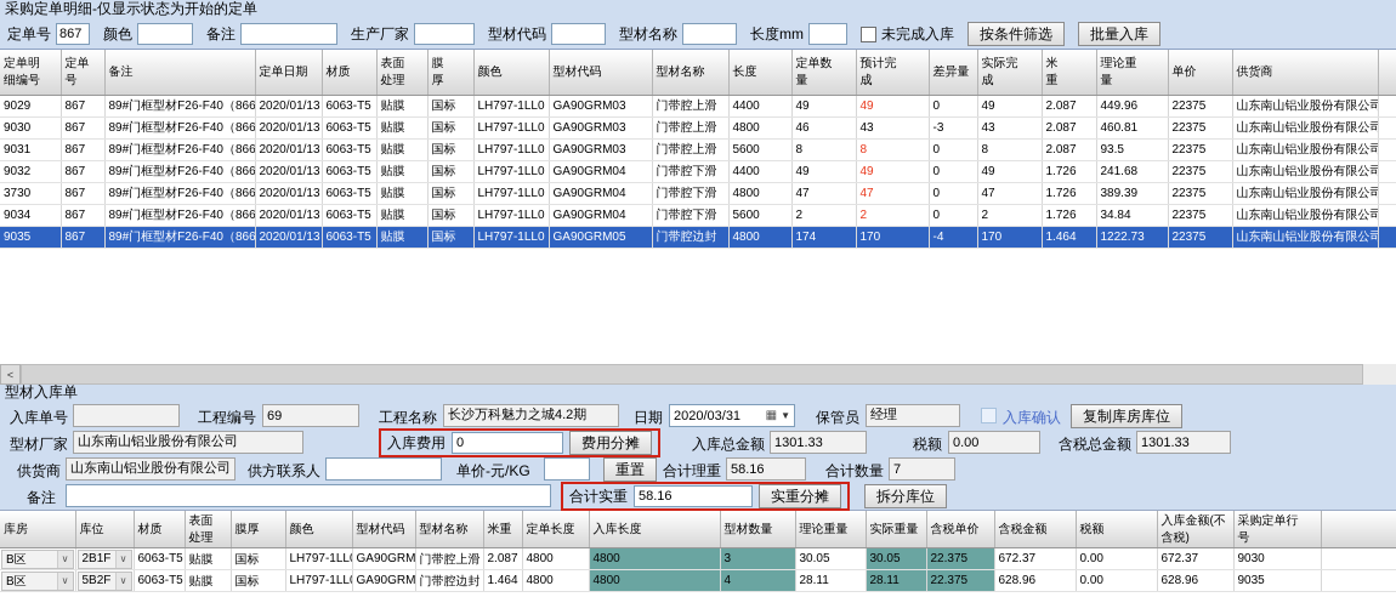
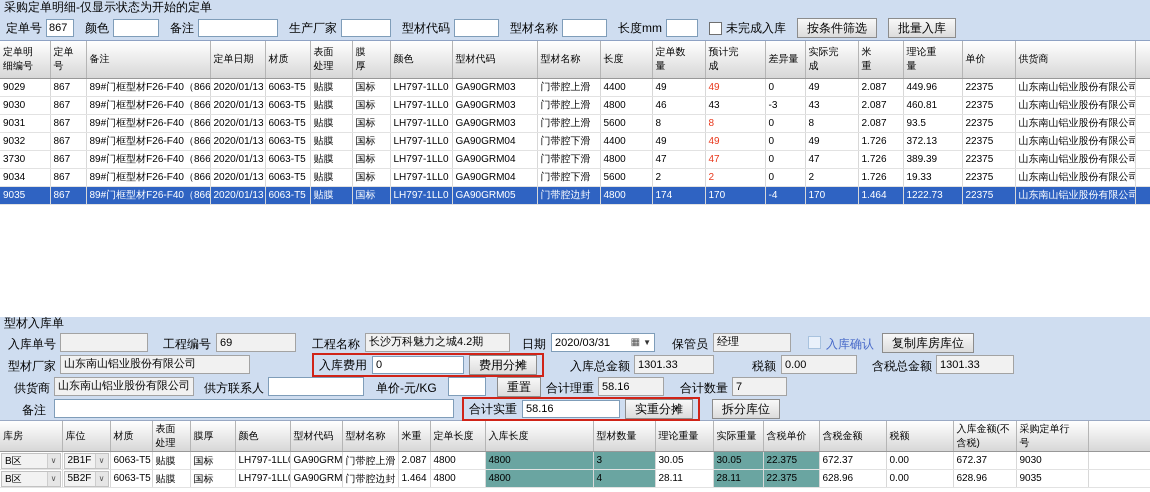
  采购定单明细-仅显示状态为开始的定单
  定单号
  867
  颜色
  备注
  生产厂家
  型材代码
  型材名称
  长度mm
  未完成入库
  按条件筛选
  批量入库
  定单明 细编号	定单 号	备注	定单日期	材质	表面 处理	膜 厚	颜色	型材代码	型材名称	长度	定单数 量	预计完 成	差异量	实际完 成	米 重	理论重 量	单价	供货商
  9029	867	89#门框型材F26-F40（866	2020/01/13	6063-T5	贴膜	国标	LH797-1LL0	GA90GRM03	门带腔上滑	4400	49	49	0	49	2.087	449.96	22375	山东南山铝业股份有限公司
  9030	867	89#门框型材F26-F40（866	2020/01/13	6063-T5	贴膜	国标	LH797-1LL0	GA90GRM03	门带腔上滑	4800	46	43	-3	43	2.087	460.81	22375	山东南山铝业股份有限公司
  9031	867	89#门框型材F26-F40（866	2020/01/13	6063-T5	贴膜	国标	LH797-1LL0	GA90GRM03	门带腔上滑	5600	8	8	0	8	2.087	93.5	22375	山东南山铝业股份有限公司
- 9032	867	89#门框型材F26-F40（866	2020/01/13	6063-T5	贴膜	国标	LH797-1LL0	GA90GRM04	门带腔下滑	4400	49	49	0	49	1.726	241.68	22375	山东南山铝业股份有限公司
+ 9032	867	89#门框型材F26-F40（866	2020/01/13	6063-T5	贴膜	国标	LH797-1LL0	GA90GRM04	门带腔下滑	4400	49	49	0	49	1.726	372.13	22375	山东南山铝业股份有限公司
  3730	867	89#门框型材F26-F40（866	2020/01/13	6063-T5	贴膜	国标	LH797-1LL0	GA90GRM04	门带腔下滑	4800	47	47	0	47	1.726	389.39	22375	山东南山铝业股份有限公司
- 9034	867	89#门框型材F26-F40（866	2020/01/13	6063-T5	贴膜	国标	LH797-1LL0	GA90GRM04	门带腔下滑	5600	2	2	0	2	1.726	34.84	22375	山东南山铝业股份有限公司
+ 9034	867	89#门框型材F26-F40（866	2020/01/13	6063-T5	贴膜	国标	LH797-1LL0	GA90GRM04	门带腔下滑	5600	2	2	0	2	1.726	19.33	22375	山东南山铝业股份有限公司
  9035	867	89#门框型材F26-F40（866	2020/01/13	6063-T5	贴膜	国标	LH797-1LL0	GA90GRM05	门带腔边封	4800	174	170	-4	170	1.464	1222.73	22375	山东南山铝业股份有限公司
- <
  型材入库单
  入库单号
  工程编号
  69
  工程名称
  长沙万科魅力之城4.2期
  日期
  2020/03/31
  ▦
  ▼
  保管员
  经理
  入库确认
  复制库房库位
  型材厂家
  山东南山铝业股份有限公司
  入库费用
  0
  费用分摊
  入库总金额
  1301.33
  税额
  0.00
  含税总金额
  1301.33
  供货商
  山东南山铝业股份有限公司
  供方联系人
  单价-元/KG
  重置
  合计理重
  58.16
  合计数量
  7
  备注
  合计实重
  58.16
  实重分摊
  拆分库位
  库房	库位	材质	表面 处理	膜厚	颜色	型材代码	型材名称	米重	定单长度	入库长度	型材数量	理论重量	实际重量	含税单价	含税金额	税额	入库金额(不 含税)	采购定单行 号
  B区 ∨	2B1F ∨	6063-T5	贴膜	国标	LH797-1LL	GA90GRM	门带腔上滑	2.087	4800	4800	3	30.05	30.05	22.375	672.37	0.00	672.37	9030
  B区 ∨	5B2F ∨	6063-T5	贴膜	国标	LH797-1LL	GA90GRM	门带腔边封	1.464	4800	4800	4	28.11	28.11	22.375	628.96	0.00	628.96	9035
